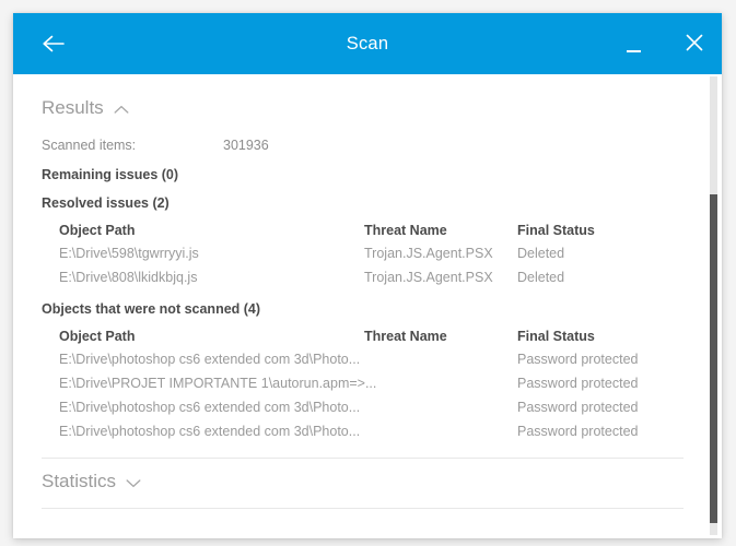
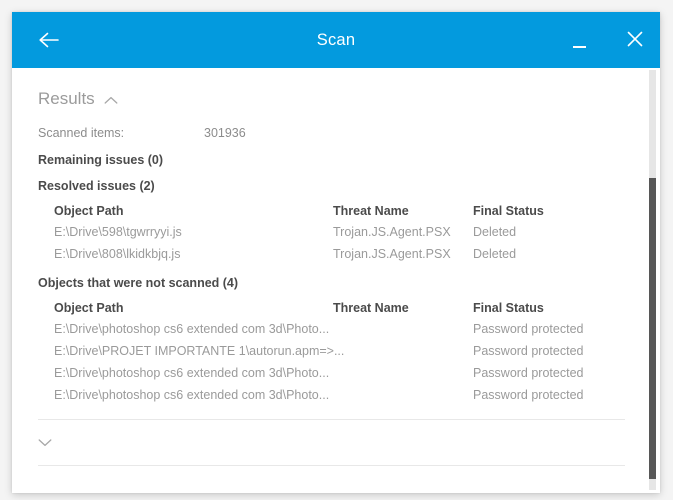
  Scan
  Results
  Scanned items:
  301936
  Remaining issues (0)
  Resolved issues (2)
  Object Path
  Threat Name
  Final Status
  E:\Drive\598\tgwrryyi.js
  Trojan.JS.Agent.PSX
  Deleted
  E:\Drive\808\lkidkbjq.js
  Trojan.JS.Agent.PSX
  Deleted
  Objects that were not scanned (4)
  Object Path
  Threat Name
  Final Status
  E:\Drive\photoshop cs6 extended com 3d\Photo...
  Password protected
  E:\Drive\PROJET IMPORTANTE 1\autorun.apm=>...
  Password protected
  E:\Drive\photoshop cs6 extended com 3d\Photo...
  Password protected
  E:\Drive\photoshop cs6 extended com 3d\Photo...
  Password protected
- Statistics
